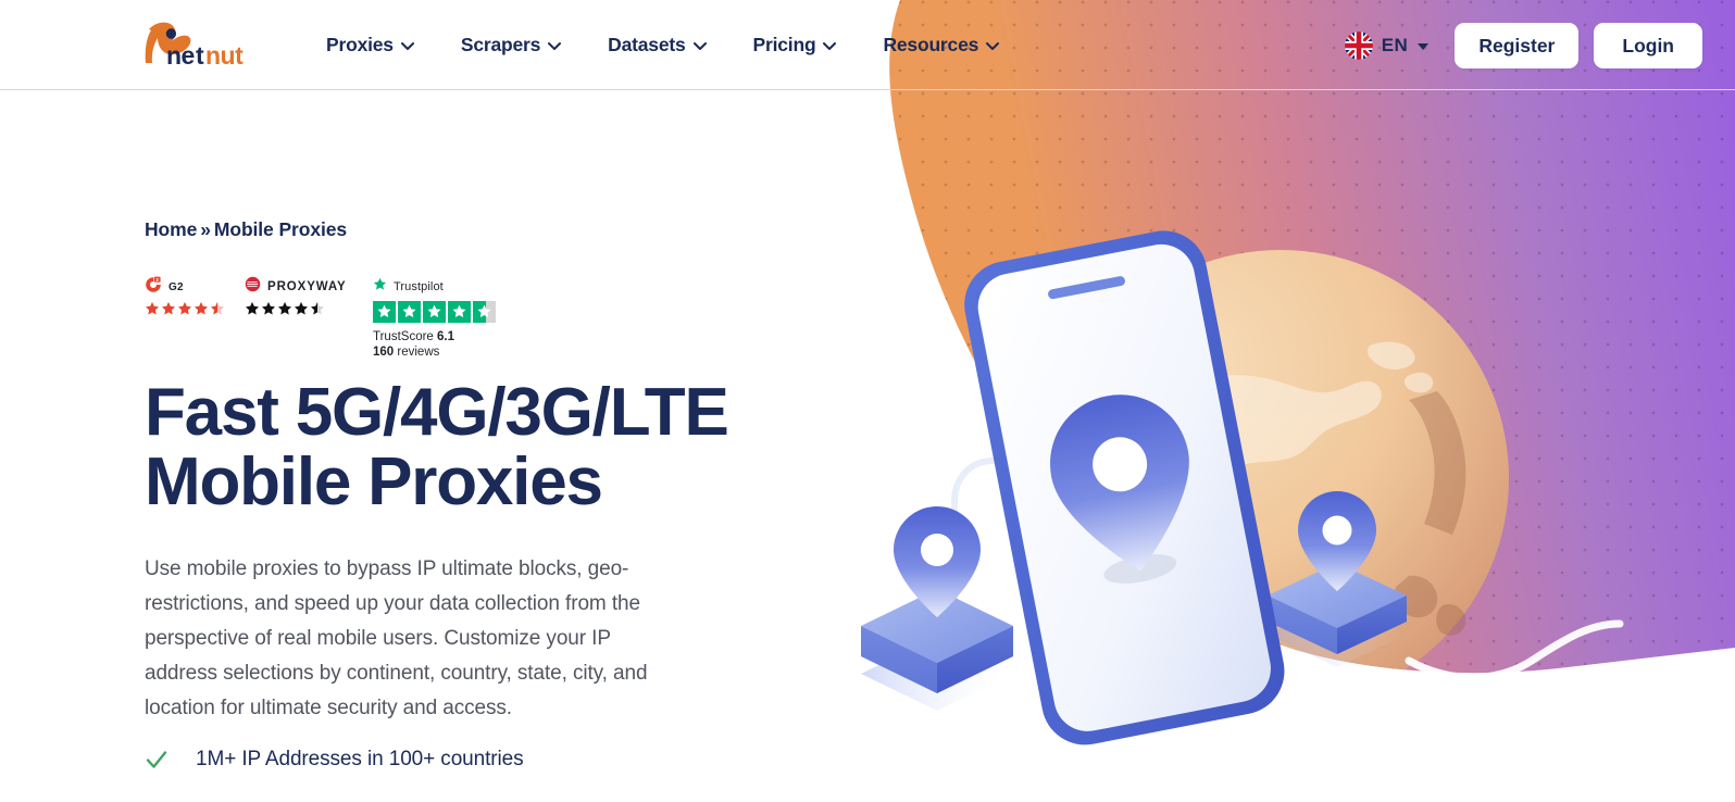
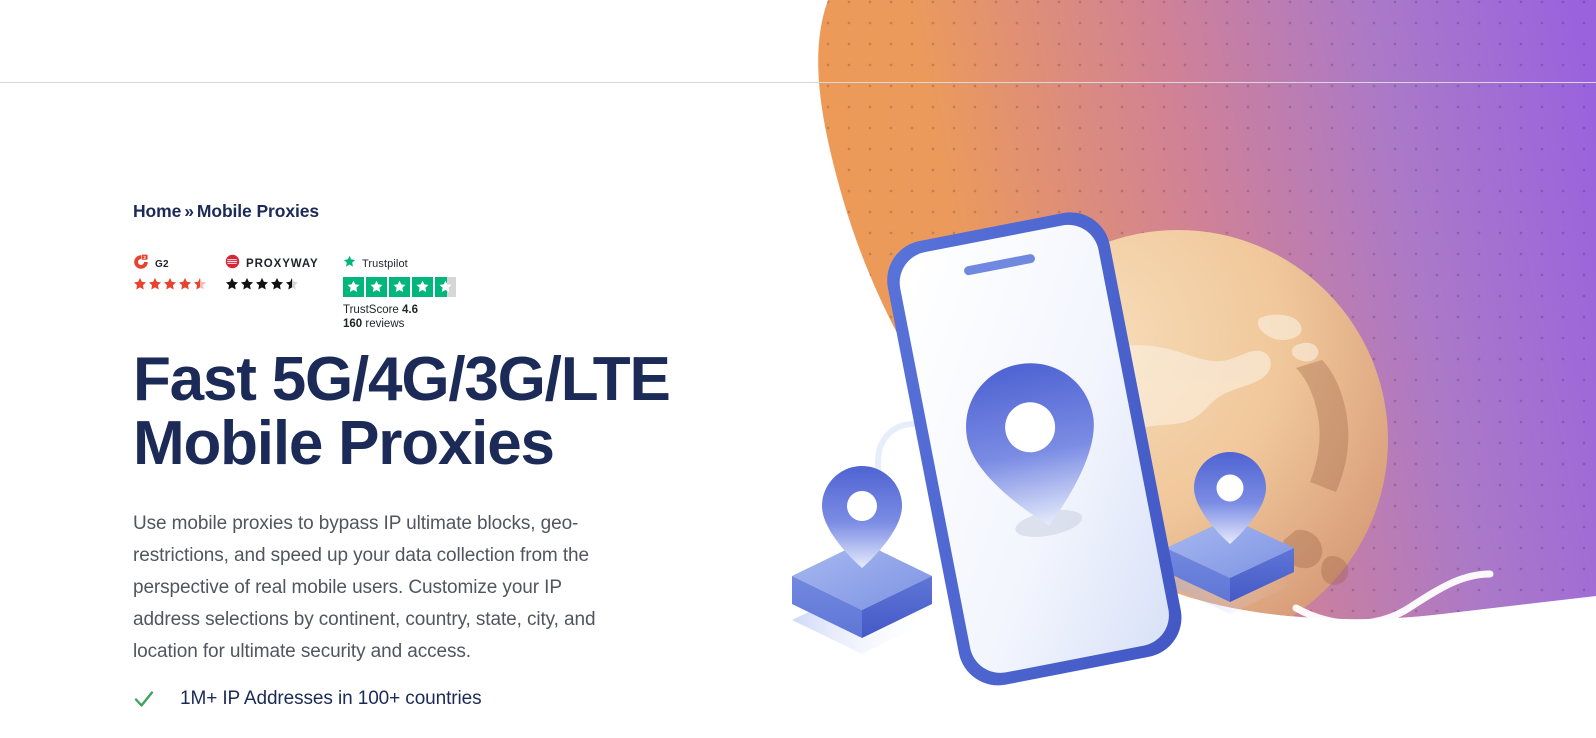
- ne
- t
- nut
- Proxies
- Scrapers
- Datasets
- Pricing
- Resources
- EN
- Register
- Login
  Home » Mobile Proxies
  G2
  PROXYWAY
  Trustpilot
- TrustScore 6.1
+ TrustScore 4.6
  160 reviews
  Fast 5G/4G/3G/LTE
  Mobile Proxies
  Use mobile proxies to bypass IP ultimate blocks, geo-restrictions, and speed up your data collection from the perspective of real mobile users. Customize your IP address selections by continent, country, state, city, and location for ultimate security and access.
  1M+ IP Addresses in 100+ countries
